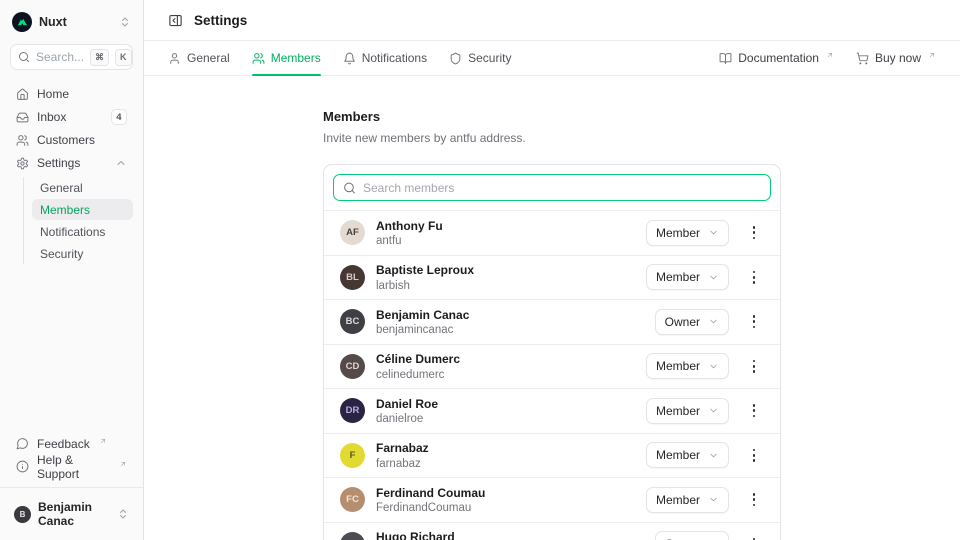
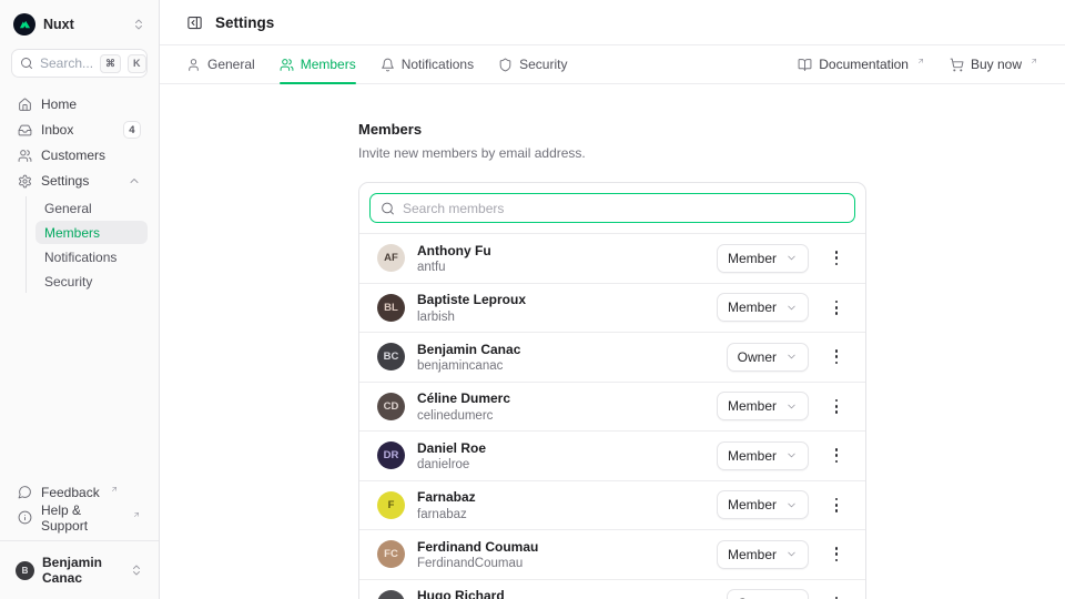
  Nuxt
  Search...
  ⌘
  K
  Home
  Inbox
  4
  Customers
  Settings
  General
  Members
  Notifications
  Security
  Feedback
  Help & Support
  B
  Benjamin Canac
  Settings
  General
  Members
  Notifications
  Security
  Documentation
  Buy now
  Members
- Invite new members by antfu address.
+ Invite new members by email address.
  Search members
  AF
  Anthony Fu
  antfu
  Member
  BL
  Baptiste Leproux
  larbish
  Member
  BC
  Benjamin Canac
  benjamincanac
  Owner
  CD
  Céline Dumerc
  celinedumerc
  Member
  DR
  Daniel Roe
  danielroe
  Member
  F
  Farnabaz
  farnabaz
  Member
  FC
  Ferdinand Coumau
  FerdinandCoumau
  Member
  Hugo Richard
